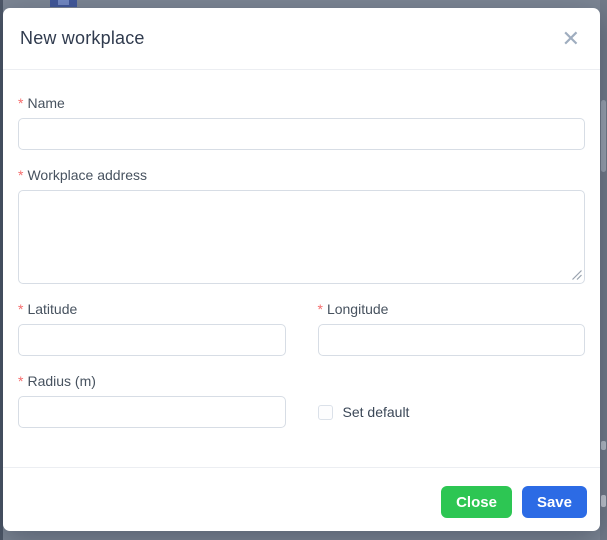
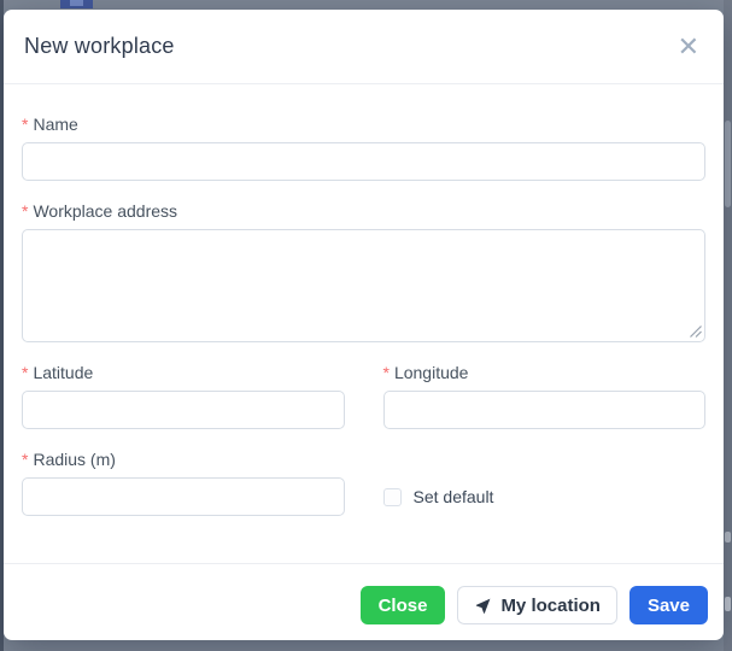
  New workplace
  ✕
  * Name
  * Workplace address
  * Latitude
  * Longitude
  * Radius (m)
  Set default
  Close
+ My location
  Save
